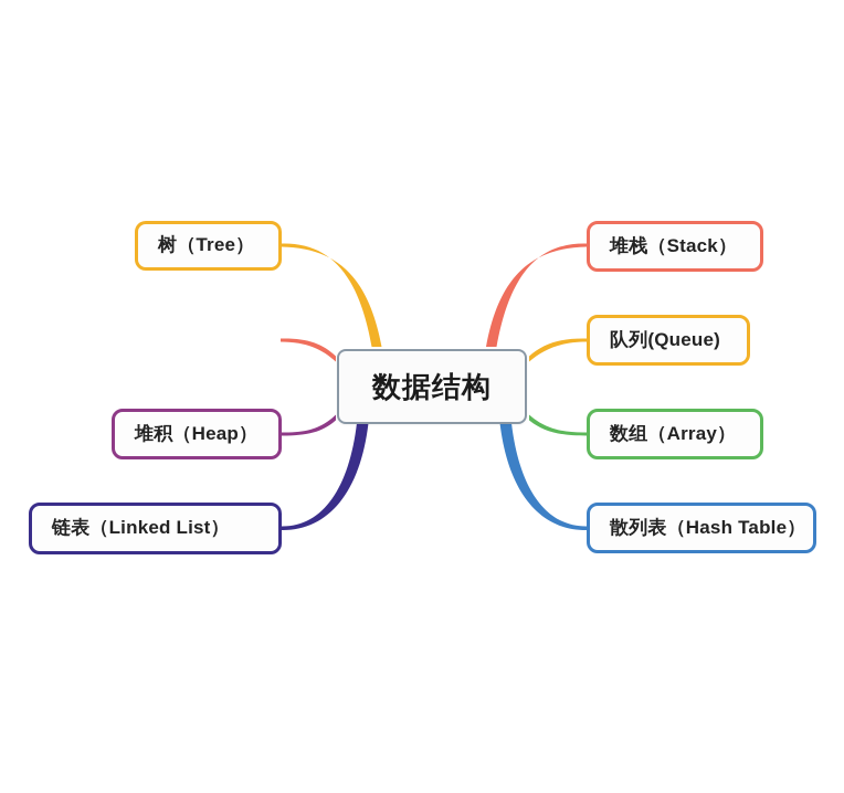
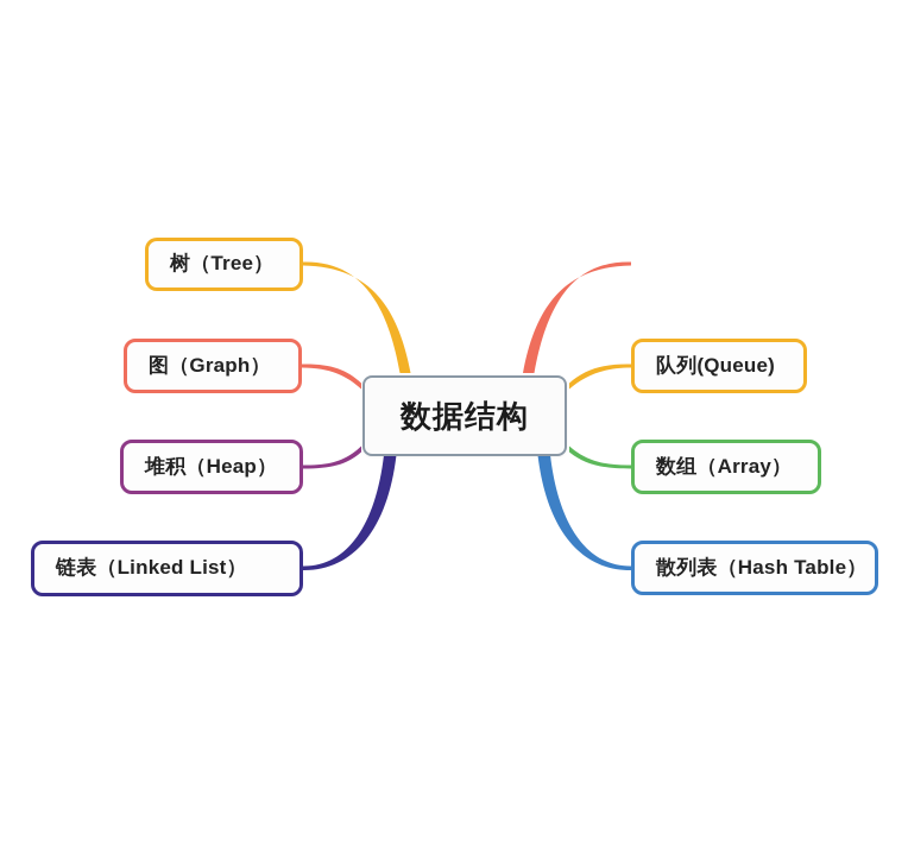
  数据结构
  树（Tree）
+ 图（Graph）
  堆积（Heap）
  链表（Linked List）
- 堆栈（Stack）
  队列(Queue)
  数组（Array）
  散列表（Hash Table）
